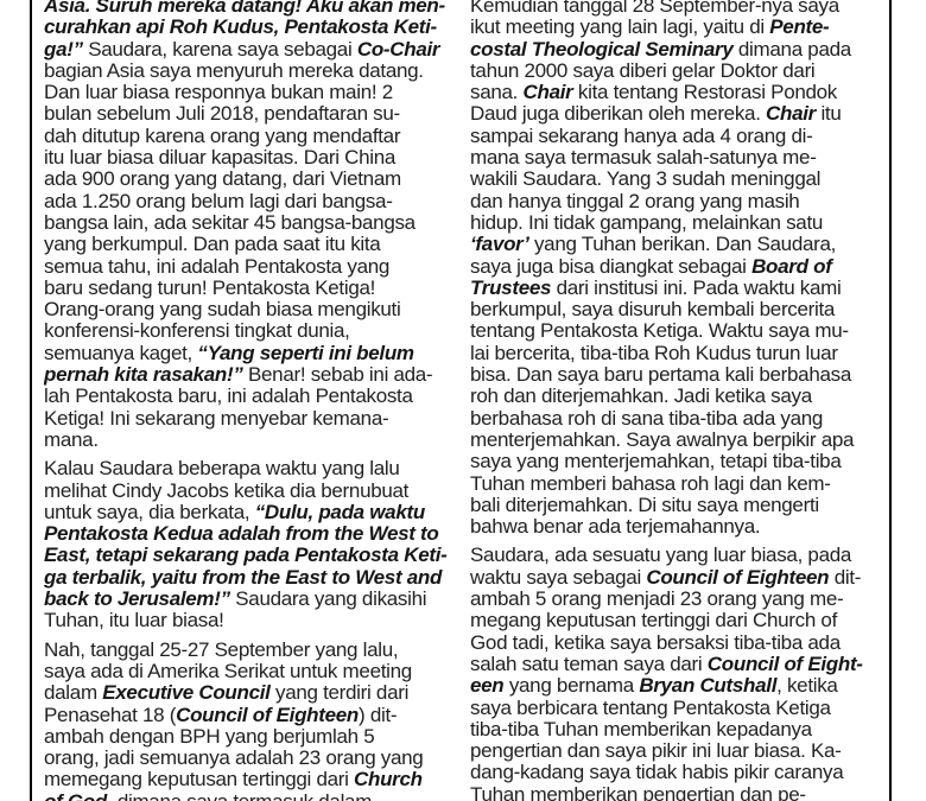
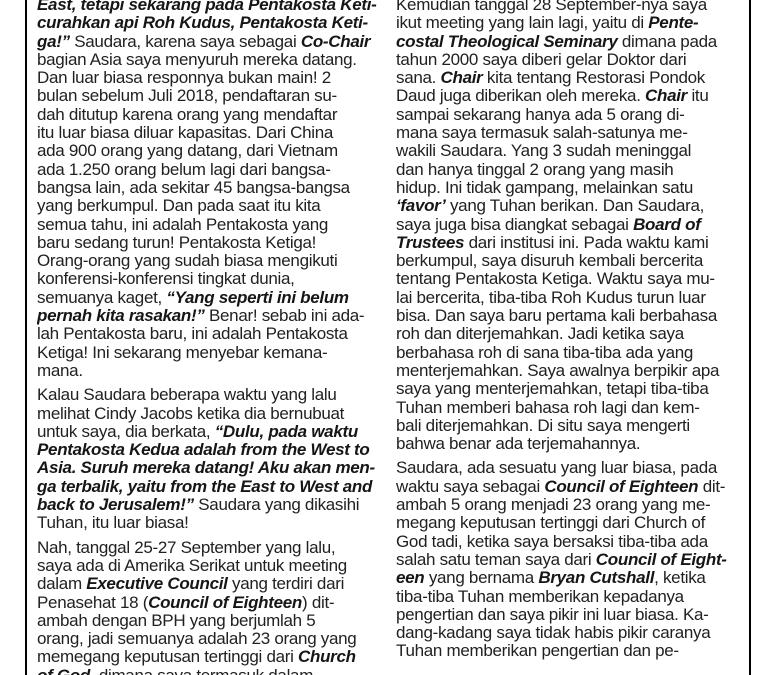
- Asia. Suruh mereka datang! Aku akan men-
+ East, tetapi sekarang pada Pentakosta Keti-
  curahkan api Roh Kudus, Pentakosta Keti-
  ga!” Saudara, karena saya sebagai Co-Chair
  bagian Asia saya menyuruh mereka datang.
  Dan luar biasa responnya bukan main! 2
  bulan sebelum Juli 2018, pendaftaran su-
  dah ditutup karena orang yang mendaftar
  itu luar biasa diluar kapasitas. Dari China
  ada 900 orang yang datang, dari Vietnam
  ada 1.250 orang belum lagi dari bangsa-
  bangsa lain, ada sekitar 45 bangsa-bangsa
  yang berkumpul. Dan pada saat itu kita
  semua tahu, ini adalah Pentakosta yang
  baru sedang turun! Pentakosta Ketiga!
  Orang-orang yang sudah biasa mengikuti
  konferensi-konferensi tingkat dunia,
  semuanya kaget, “Yang seperti ini belum
  pernah kita rasakan!” Benar! sebab ini ada-
  lah Pentakosta baru, ini adalah Pentakosta
  Ketiga! Ini sekarang menyebar kemana-
  mana.
  Kalau Saudara beberapa waktu yang lalu
  melihat Cindy Jacobs ketika dia bernubuat
  untuk saya, dia berkata, “Dulu, pada waktu
  Pentakosta Kedua adalah from the West to
- East, tetapi sekarang pada Pentakosta Keti-
+ Asia. Suruh mereka datang! Aku akan men-
  ga terbalik, yaitu from the East to West and
  back to Jerusalem!” Saudara yang dikasihi
  Tuhan, itu luar biasa!
  Nah, tanggal 25-27 September yang lalu,
  saya ada di Amerika Serikat untuk meeting
  dalam Executive Council yang terdiri dari
  Penasehat 18 (Council of Eighteen) dit-
  ambah dengan BPH yang berjumlah 5
  orang, jadi semuanya adalah 23 orang yang
  memegang keputusan tertinggi dari Church
  Kemudian tanggal 28 September-nya saya
  ikut meeting yang lain lagi, yaitu di Pente-
  costal Theological Seminary dimana pada
  tahun 2000 saya diberi gelar Doktor dari
  sana. Chair kita tentang Restorasi Pondok
  Daud juga diberikan oleh mereka. Chair itu
- sampai sekarang hanya ada 4 orang di-
+ sampai sekarang hanya ada 5 orang di-
  mana saya termasuk salah-satunya me-
  wakili Saudara. Yang 3 sudah meninggal
  dan hanya tinggal 2 orang yang masih
  hidup. Ini tidak gampang, melainkan satu
  ‘favor’ yang Tuhan berikan. Dan Saudara,
  saya juga bisa diangkat sebagai Board of
  Trustees dari institusi ini. Pada waktu kami
  berkumpul, saya disuruh kembali bercerita
  tentang Pentakosta Ketiga. Waktu saya mu-
  lai bercerita, tiba-tiba Roh Kudus turun luar
  bisa. Dan saya baru pertama kali berbahasa
  roh dan diterjemahkan. Jadi ketika saya
  berbahasa roh di sana tiba-tiba ada yang
  menterjemahkan. Saya awalnya berpikir apa
  saya yang menterjemahkan, tetapi tiba-tiba
  Tuhan memberi bahasa roh lagi dan kem-
  bali diterjemahkan. Di situ saya mengerti
  bahwa benar ada terjemahannya.
  Saudara, ada sesuatu yang luar biasa, pada
  waktu saya sebagai Council of Eighteen dit-
  ambah 5 orang menjadi 23 orang yang me-
  megang keputusan tertinggi dari Church of
  God tadi, ketika saya bersaksi tiba-tiba ada
  salah satu teman saya dari Council of Eight-
  een yang bernama Bryan Cutshall, ketika
- saya berbicara tentang Pentakosta Ketiga
  tiba-tiba Tuhan memberikan kepadanya
  pengertian dan saya pikir ini luar biasa. Ka-
  dang-kadang saya tidak habis pikir caranya
  Tuhan memberikan pengertian dan pe-
